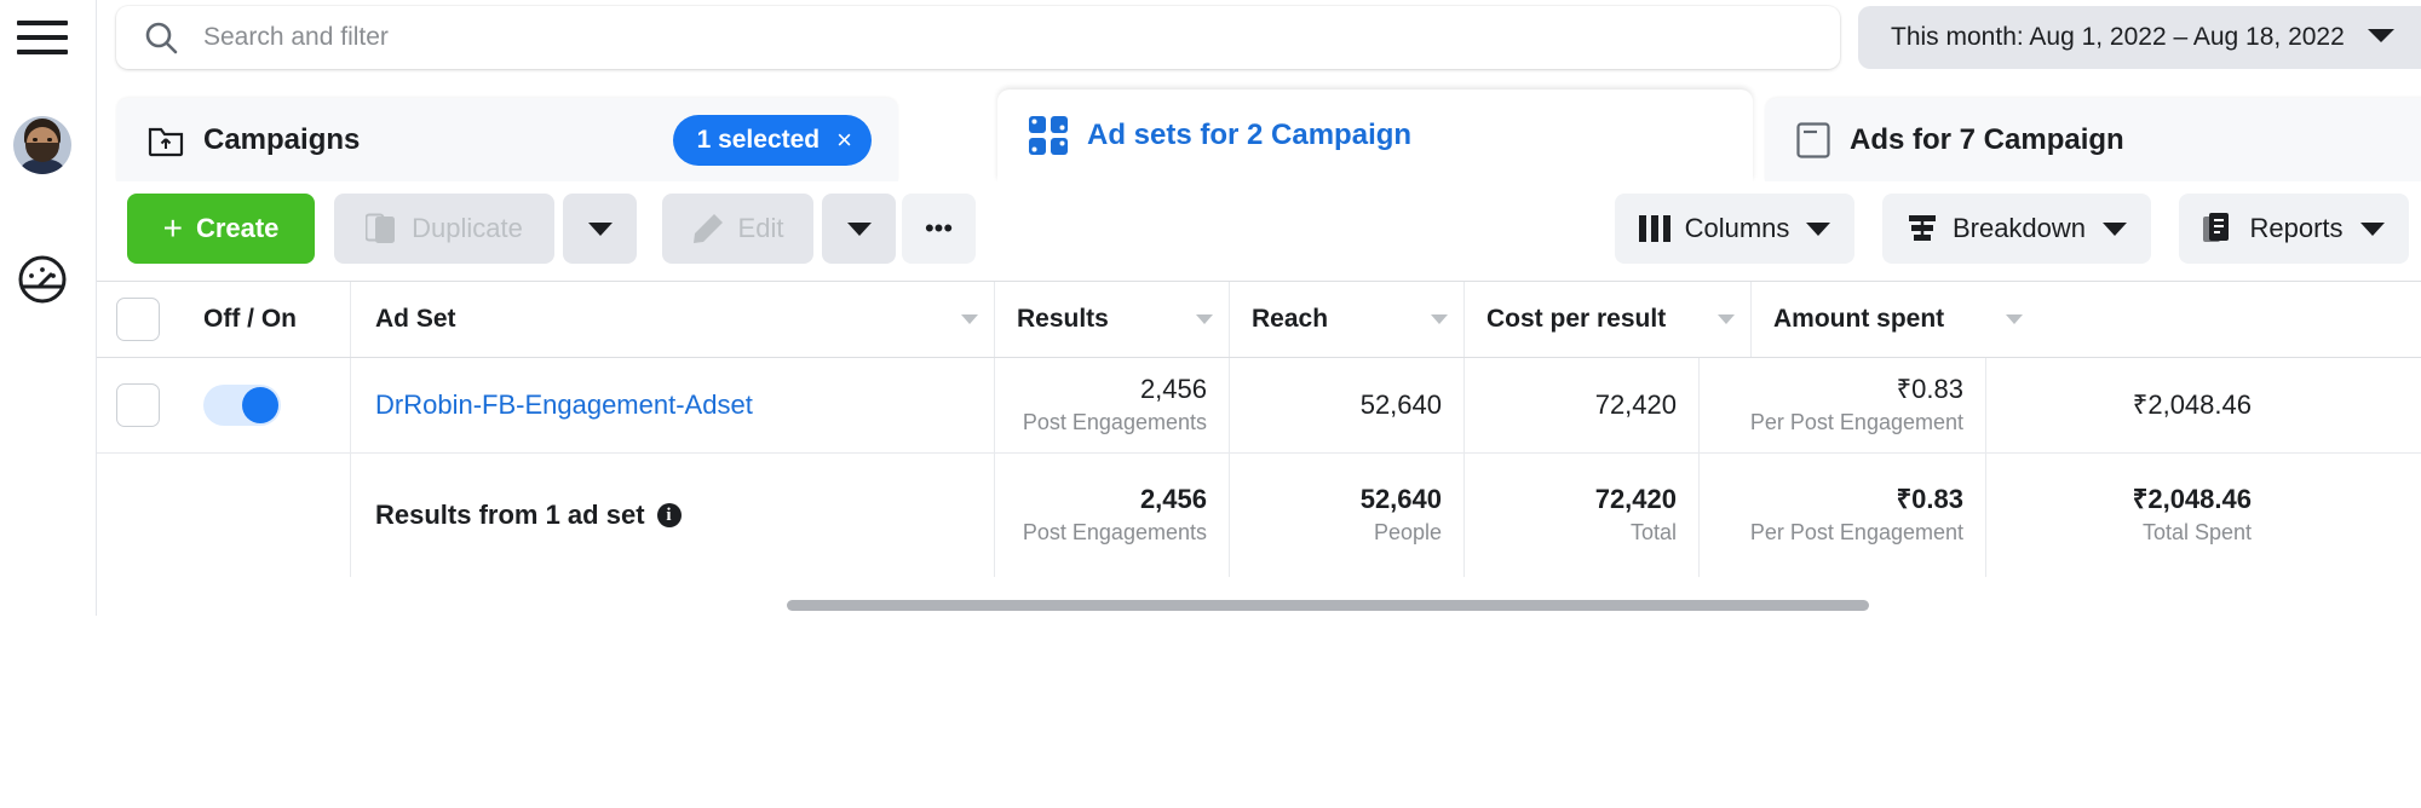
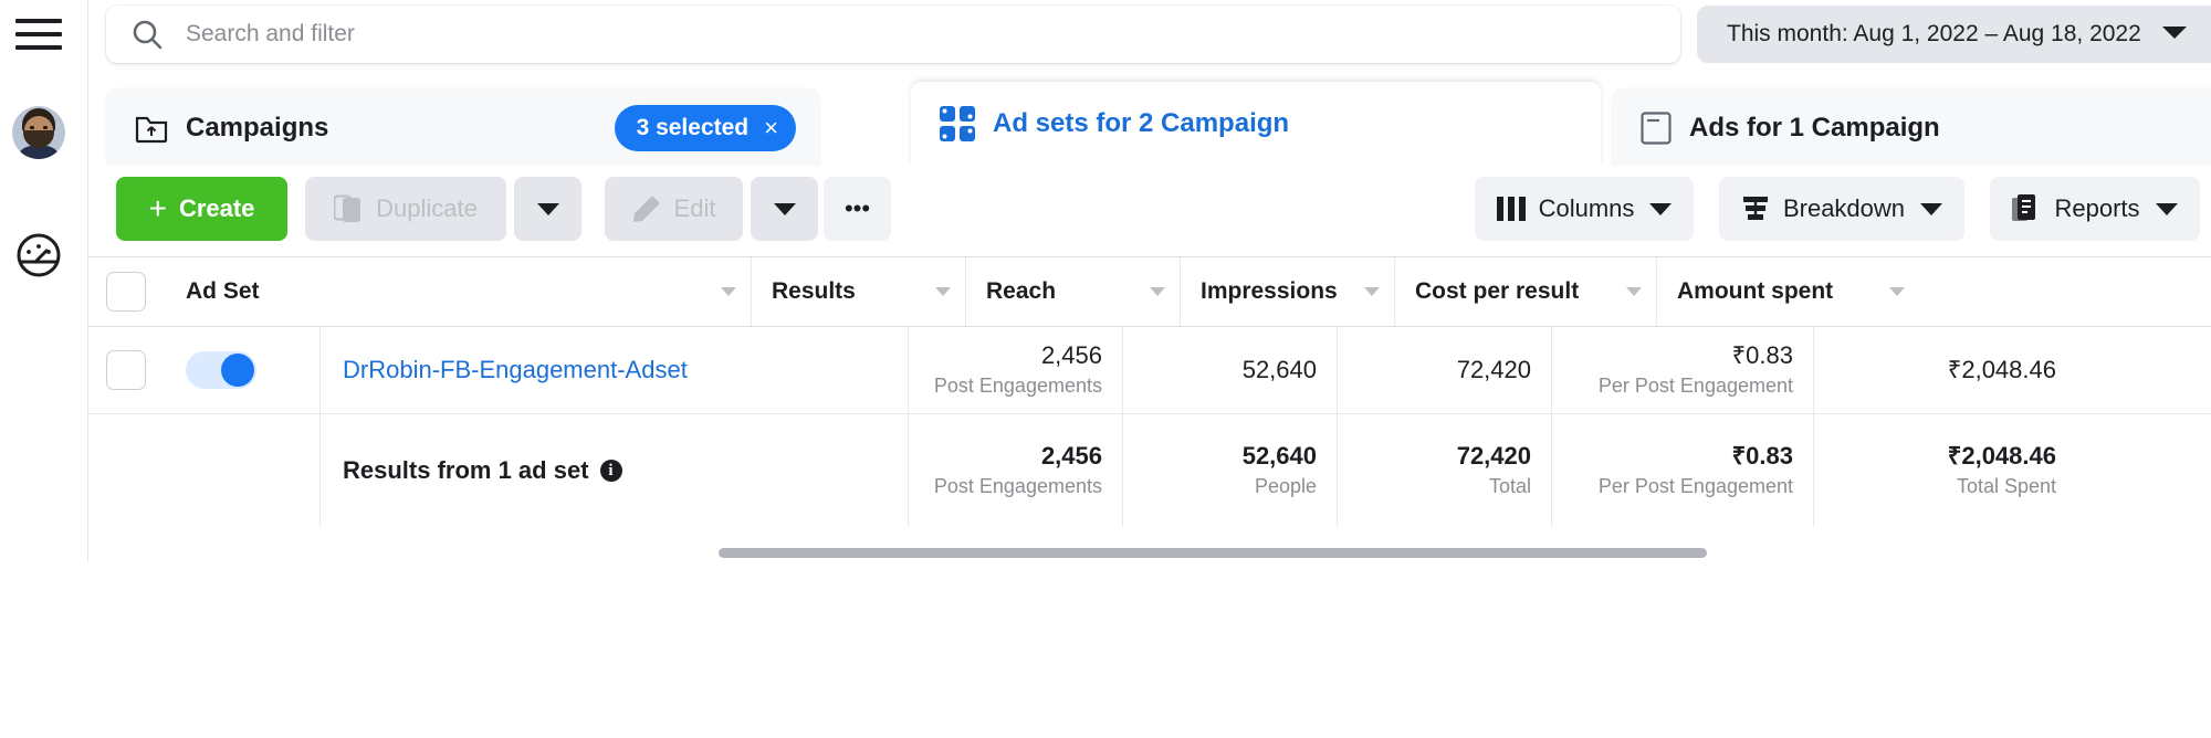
  Search and filter
  This month: Aug 1, 2022 – Aug 18, 2022
  Campaigns
- 1 selected
+ 3 selected
  ×
  Ad sets for 2 Campaign
- Ads for 7 Campaign
+ Ads for 1 Campaign
  +
  Create
  Duplicate
  Edit
  •••
  Columns
  Breakdown
  Reports
- Off / On
  Ad Set
  Results
  Reach
+ Impressions
  Cost per result
  Amount spent
  DrRobin-FB-Engagement-Adset
  2,456
  Post Engagements
  52,640
  72,420
  ₹0.83
  Per Post Engagement
  ₹2,048.46
  Results from 1 ad set
  i
  2,456
  Post Engagements
  52,640
  People
  72,420
  Total
  ₹0.83
  Per Post Engagement
  ₹2,048.46
  Total Spent
